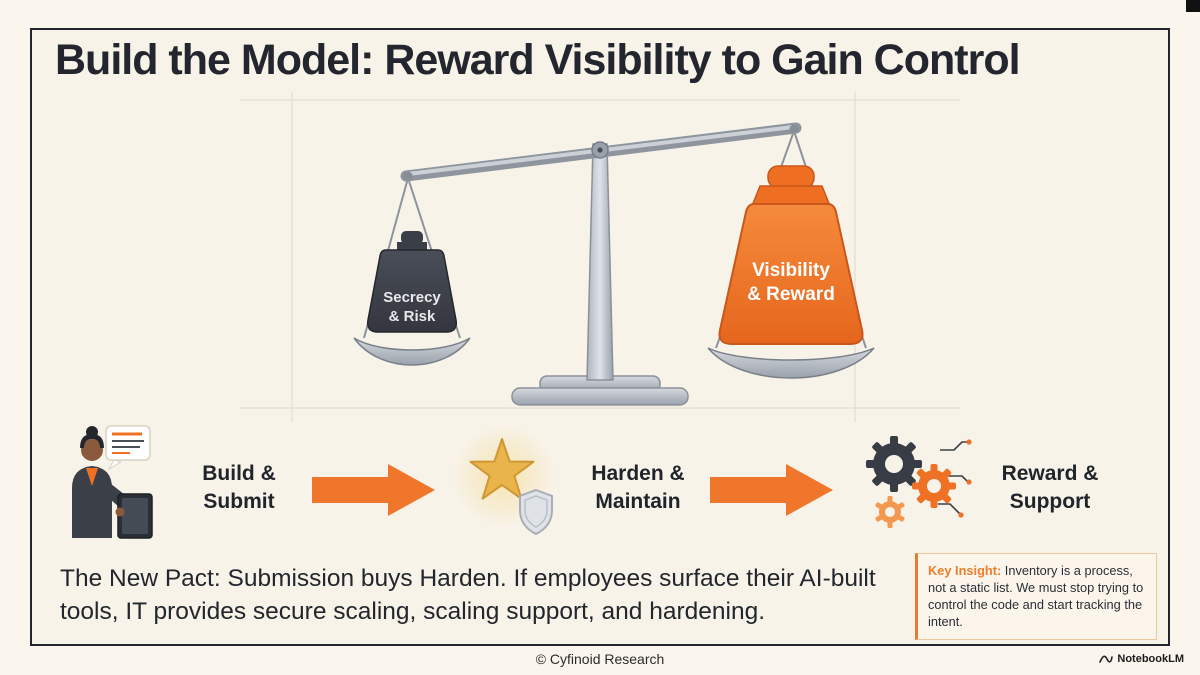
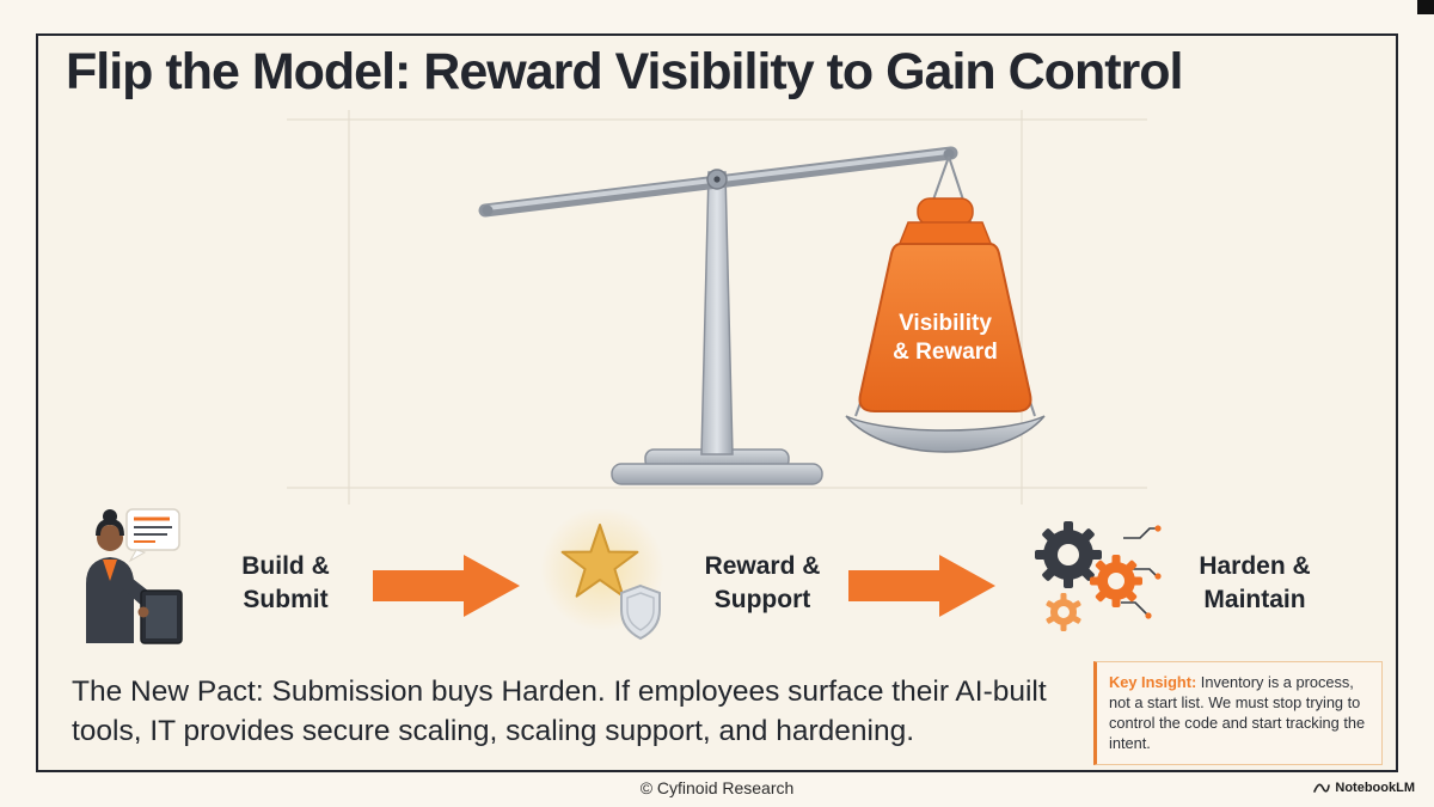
- Build the Model: Reward Visibility to Gain Control
+ Flip the Model: Reward Visibility to Gain Control
- Secrecy
- & Risk
  Visibility
  & Reward
  Build &
  Submit
- Harden &
+ Reward &
- Maintain
+ Support
- Reward &
+ Harden &
- Support
+ Maintain
  The New Pact: Submission buys Harden. If employees surface their AI-built
  tools, IT provides secure scaling, scaling support, and hardening.
- Key Insight: Inventory is a process, not a static list. We must stop trying to control the code and start tracking the intent.
+ Key Insight: Inventory is a process, not a start list. We must stop trying to control the code and start tracking the intent.
  © Cyfinoid Research
  NotebookLM
